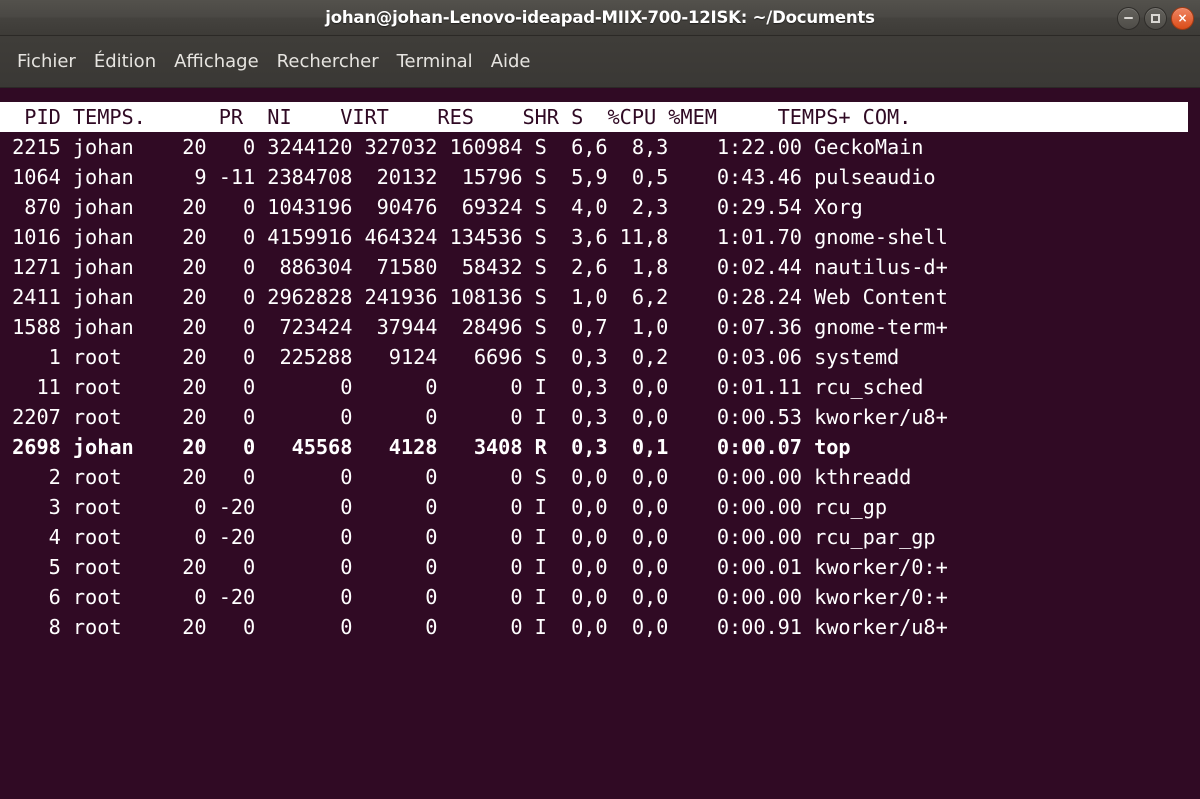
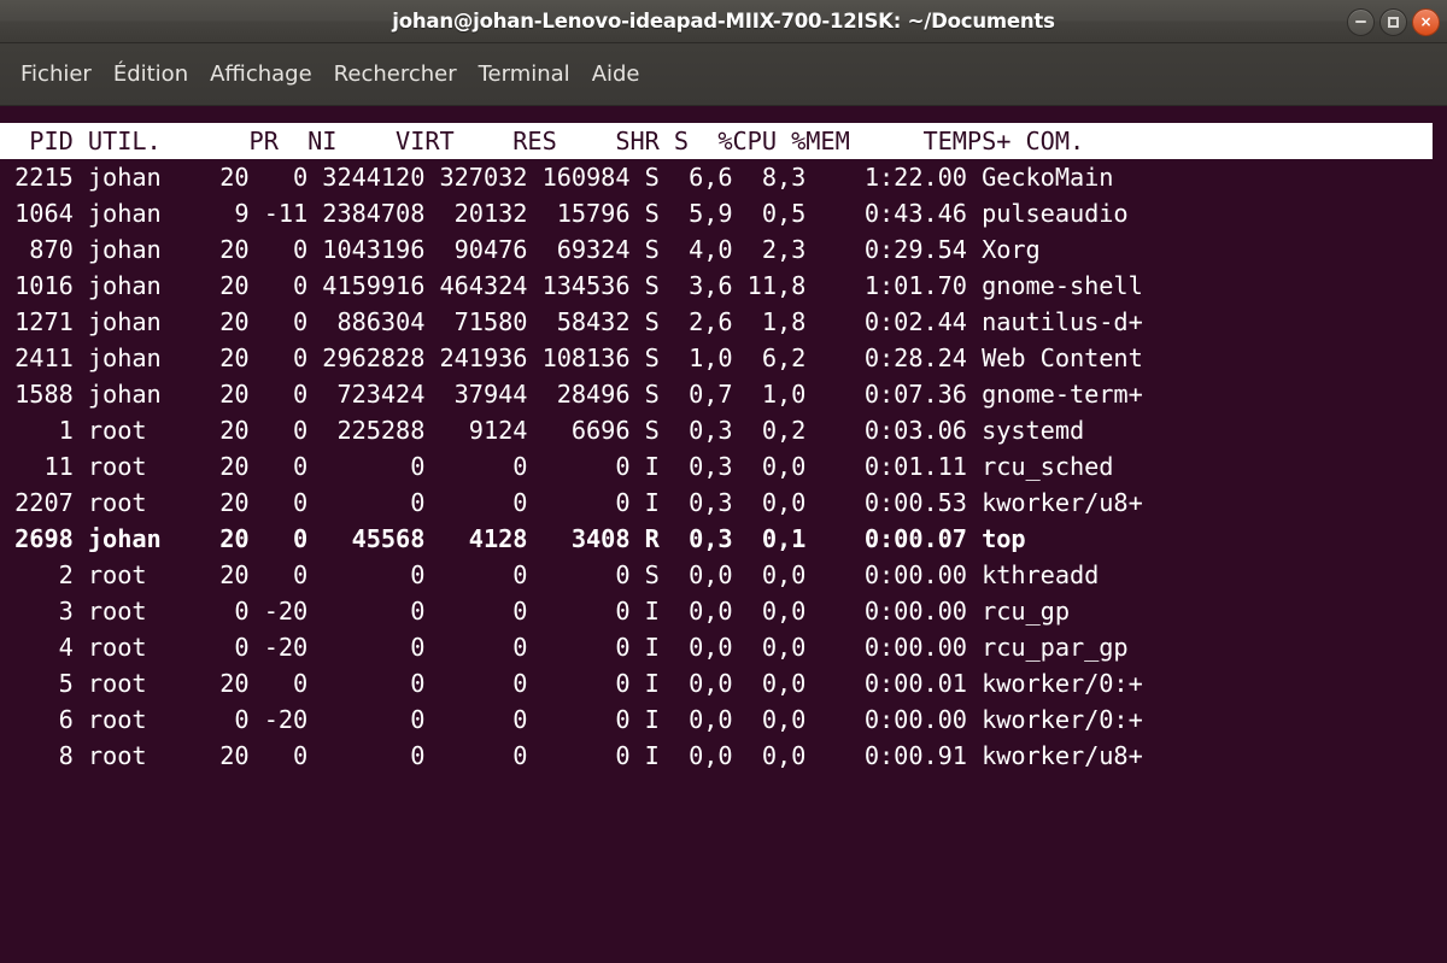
  johan@johan-Lenovo-ideapad-MIIX-700-12ISK: ~/Documents
  ×
  Fichier
  Édition
  Affichage
  Rechercher
  Terminal
  Aide
- PID TEMPS. PR NI VIRT RES SHR S %CPU %MEM TEMPS+ COM.
+ PID UTIL. PR NI VIRT RES SHR S %CPU %MEM TEMPS+ COM.
  2215 johan 20 0 3244120 327032 160984 S 6,6 8,3 1:22.00 GeckoMain
  1064 johan 9 -11 2384708 20132 15796 S 5,9 0,5 0:43.46 pulseaudio
  870 johan 20 0 1043196 90476 69324 S 4,0 2,3 0:29.54 Xorg
  1016 johan 20 0 4159916 464324 134536 S 3,6 11,8 1:01.70 gnome-shell
  1271 johan 20 0 886304 71580 58432 S 2,6 1,8 0:02.44 nautilus-d+
  2411 johan 20 0 2962828 241936 108136 S 1,0 6,2 0:28.24 Web Content
  1588 johan 20 0 723424 37944 28496 S 0,7 1,0 0:07.36 gnome-term+
  1 root 20 0 225288 9124 6696 S 0,3 0,2 0:03.06 systemd
  11 root 20 0 0 0 0 I 0,3 0,0 0:01.11 rcu_sched
  2207 root 20 0 0 0 0 I 0,3 0,0 0:00.53 kworker/u8+
  2698 johan 20 0 45568 4128 3408 R 0,3 0,1 0:00.07 top
  2 root 20 0 0 0 0 S 0,0 0,0 0:00.00 kthreadd
  3 root 0 -20 0 0 0 I 0,0 0,0 0:00.00 rcu_gp
  4 root 0 -20 0 0 0 I 0,0 0,0 0:00.00 rcu_par_gp
  5 root 20 0 0 0 0 I 0,0 0,0 0:00.01 kworker/0:+
  6 root 0 -20 0 0 0 I 0,0 0,0 0:00.00 kworker/0:+
  8 root 20 0 0 0 0 I 0,0 0,0 0:00.91 kworker/u8+
